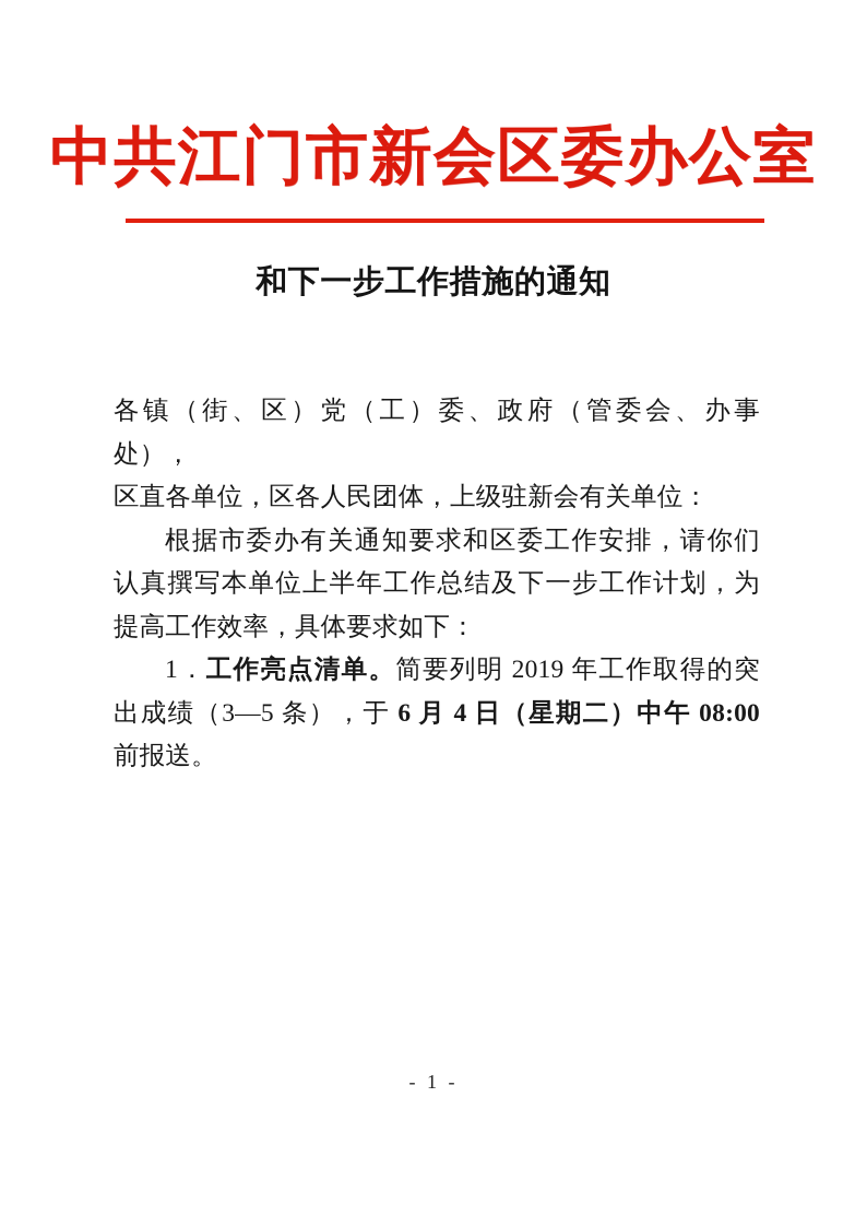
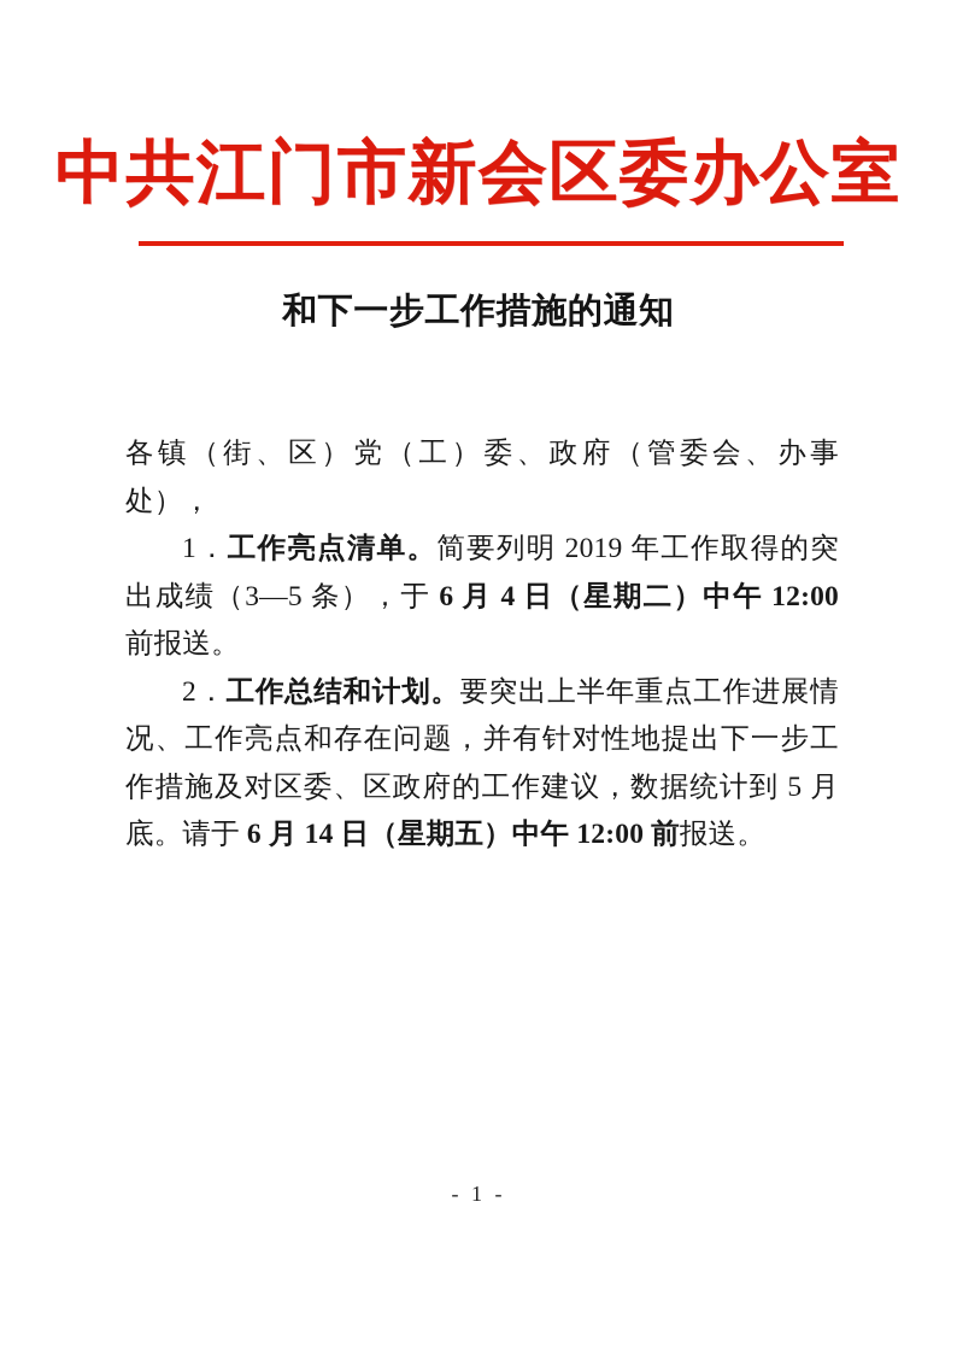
  中共江门市新会区委办公室
  和下一步工作措施的通知
  各镇（街、区）党（工）委、政府（管委会、办事处），
- 区直各单位，区各人民团体，上级驻新会有关单位：
- 根据市委办有关通知要求和区委工作安排，请你们认真撰写本单位上半年工作总结及下一步工作计划，为提高工作效率，具体要求如下：
- 1．工作亮点清单。简要列明 2019 年工作取得的突出成绩（3—5 条），于 6 月 4 日（星期二）中午 08:00 前报送。
+ 1．工作亮点清单。简要列明 2019 年工作取得的突出成绩（3—5 条），于 6 月 4 日（星期二）中午 12:00 前报送。
+ 2．工作总结和计划。要突出上半年重点工作进展情况、工作亮点和存在问题，并有针对性地提出下一步工作措施及对区委、区政府的工作建议，数据统计到 5 月底。请于 6 月 14 日（星期五）中午 12:00 前报送。
  - 1 -
